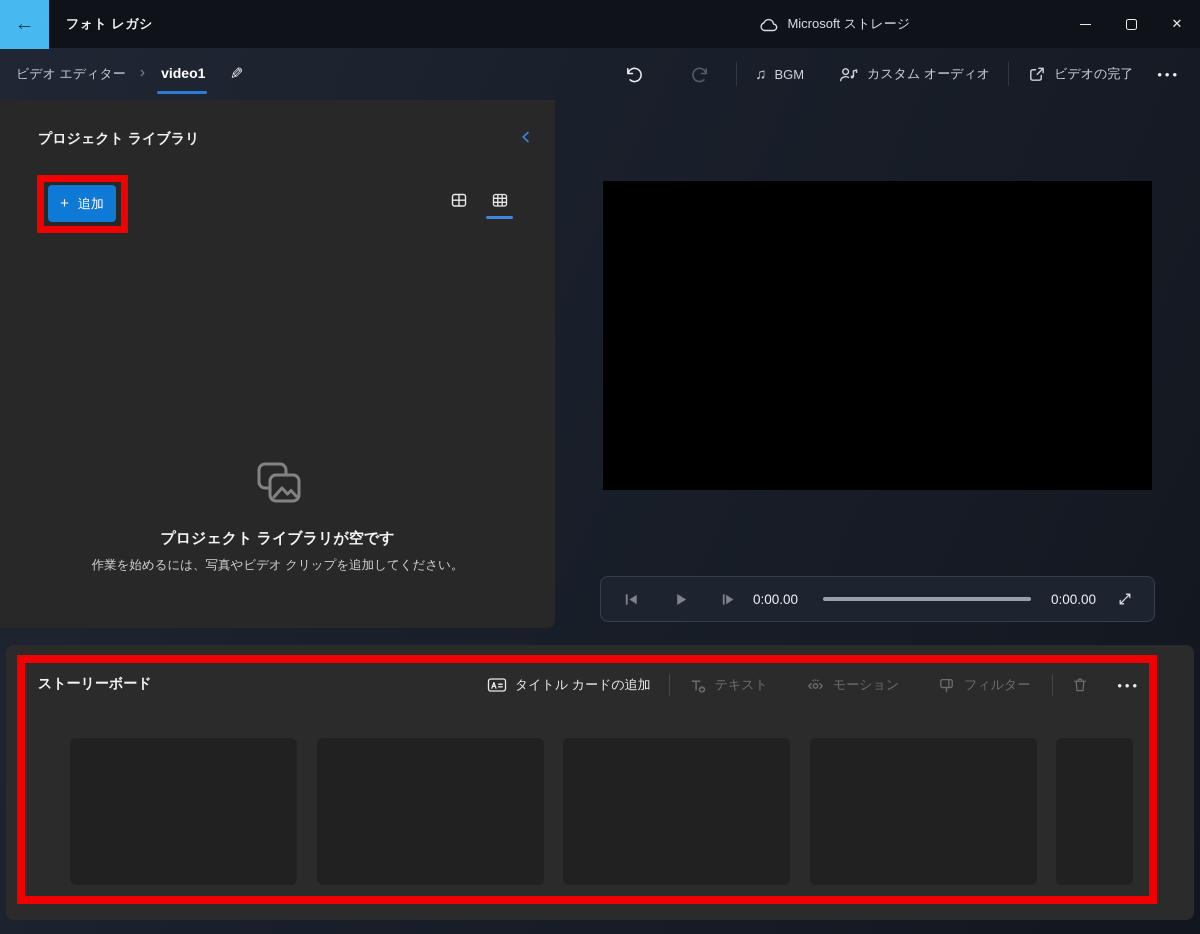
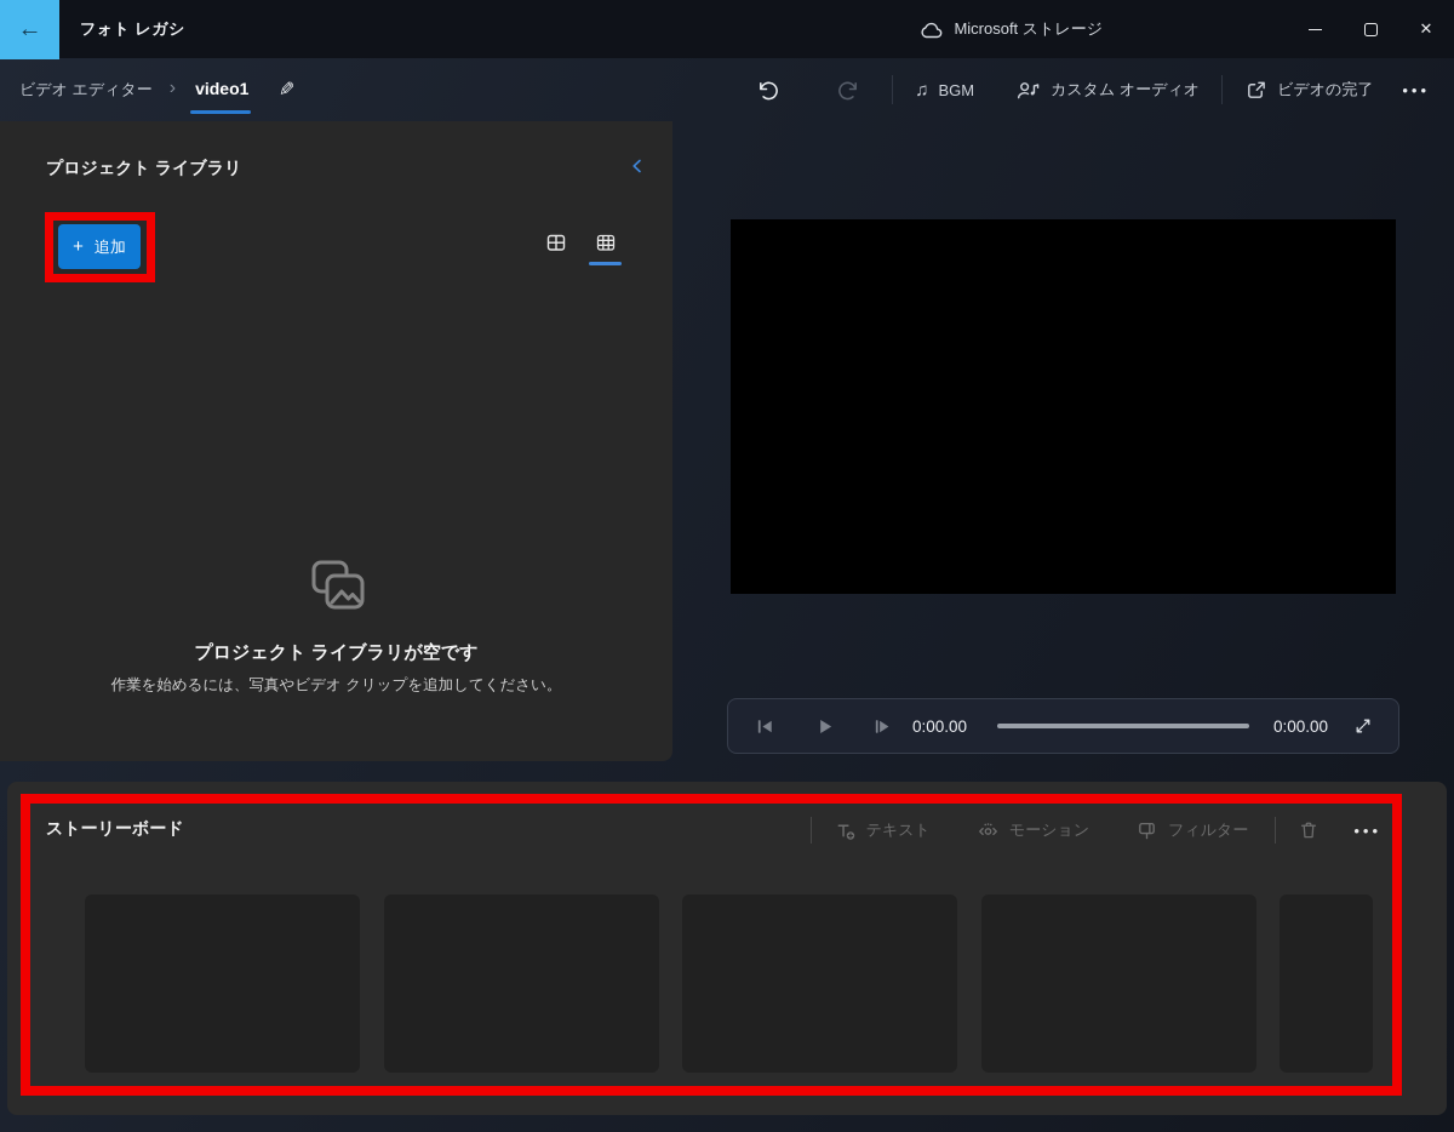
  ←
  フォト レガシ
  Microsoft ストレージ
  ✕
  ビデオ エディター
  ›
  video1
  ♫
  BGM
  カスタム オーディオ
  ビデオの完了
  •••
  プロジェクト ライブラリ
  +
  追加
  プロジェクト ライブラリが空です
  作業を始めるには、写真やビデオ クリップを追加してください。
  0:00.00
  0:00.00
  ストーリーボード
- タイトル カードの追加
  テキスト
  モーション
  フィルター
  •••
